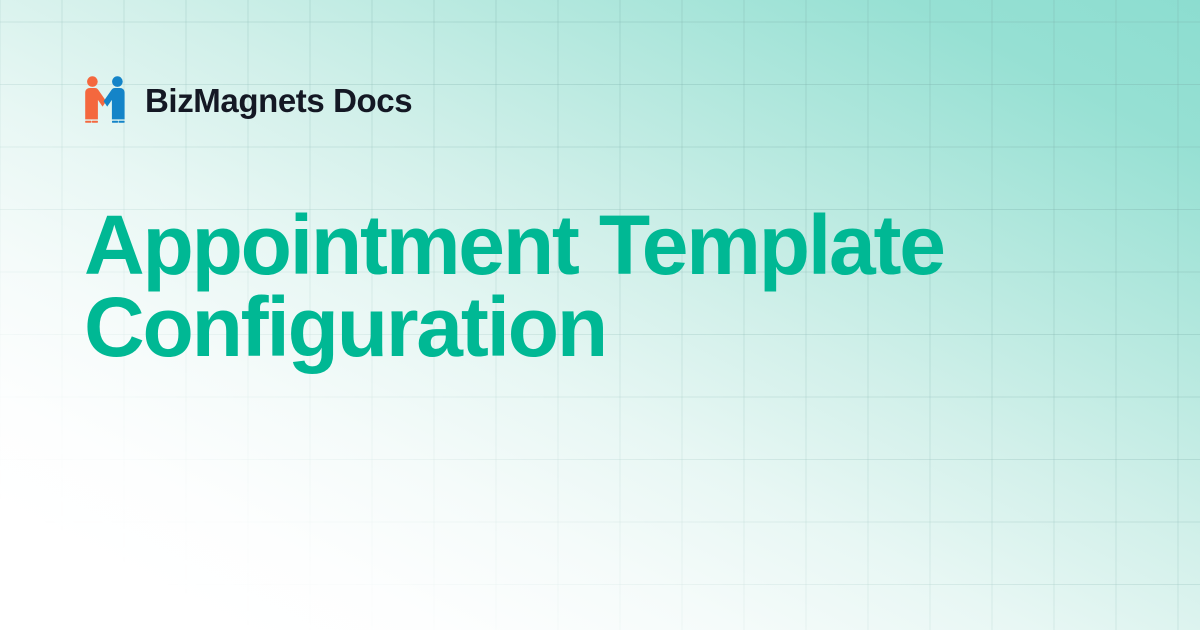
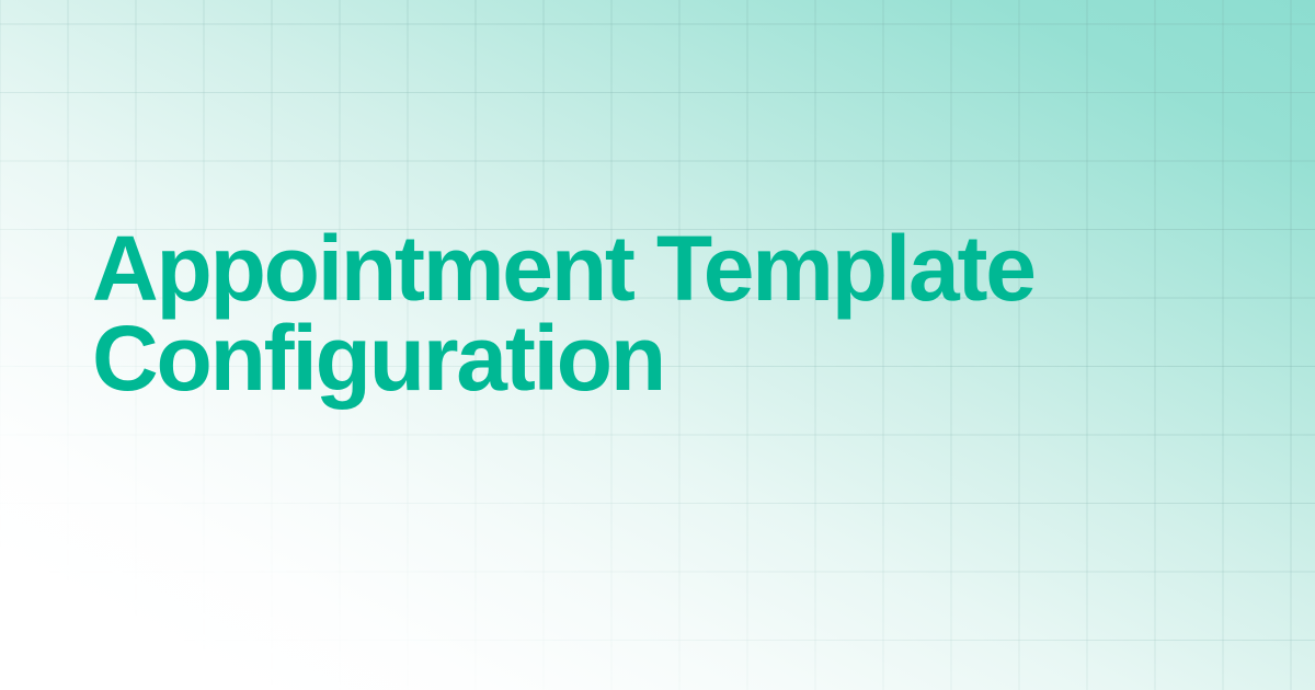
- BizMagnets Docs
  Appointment Template Configuration
